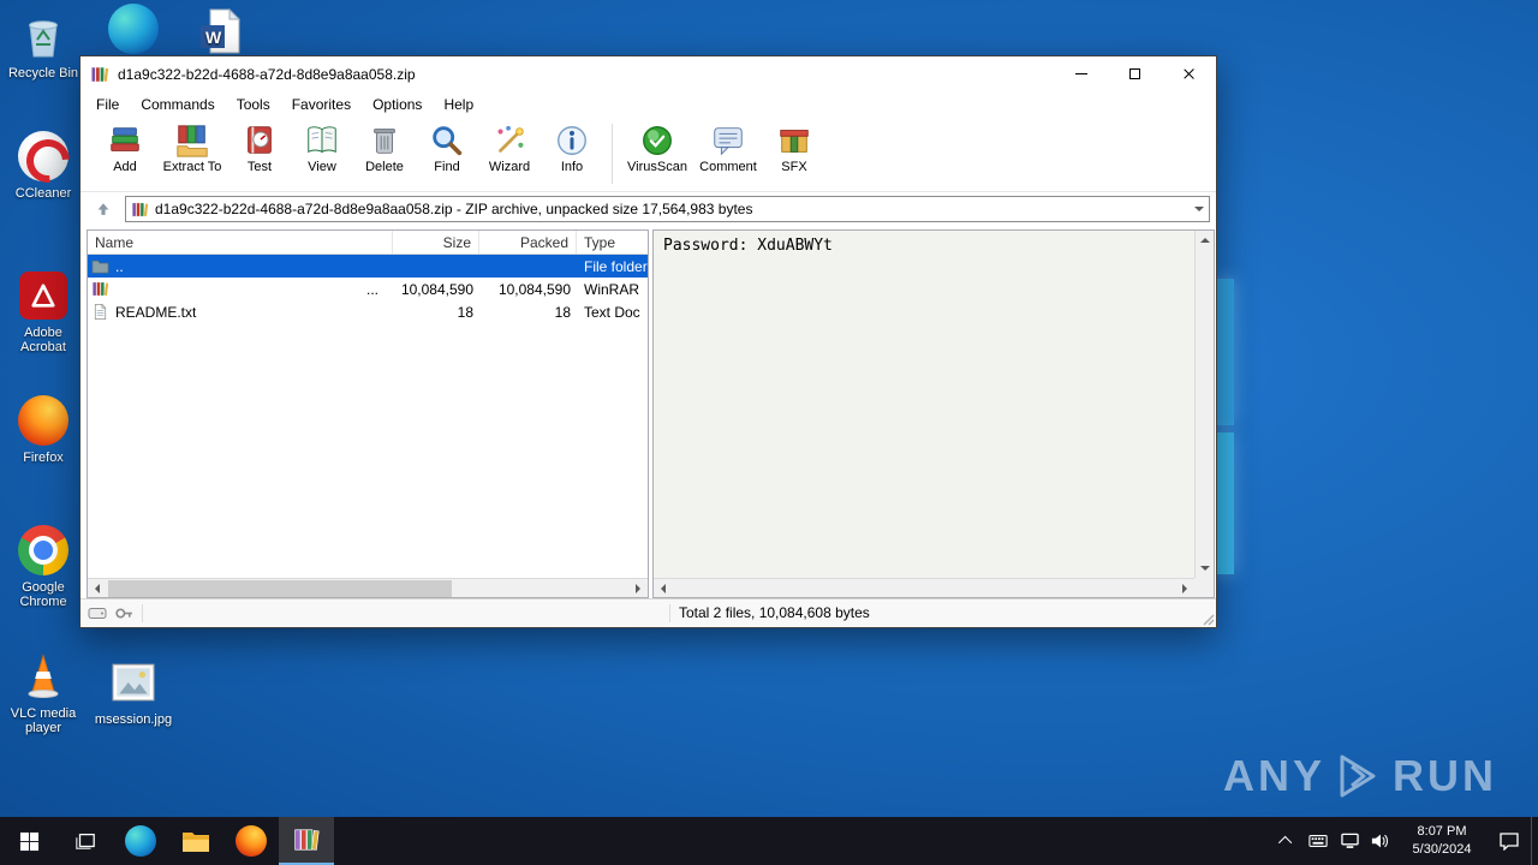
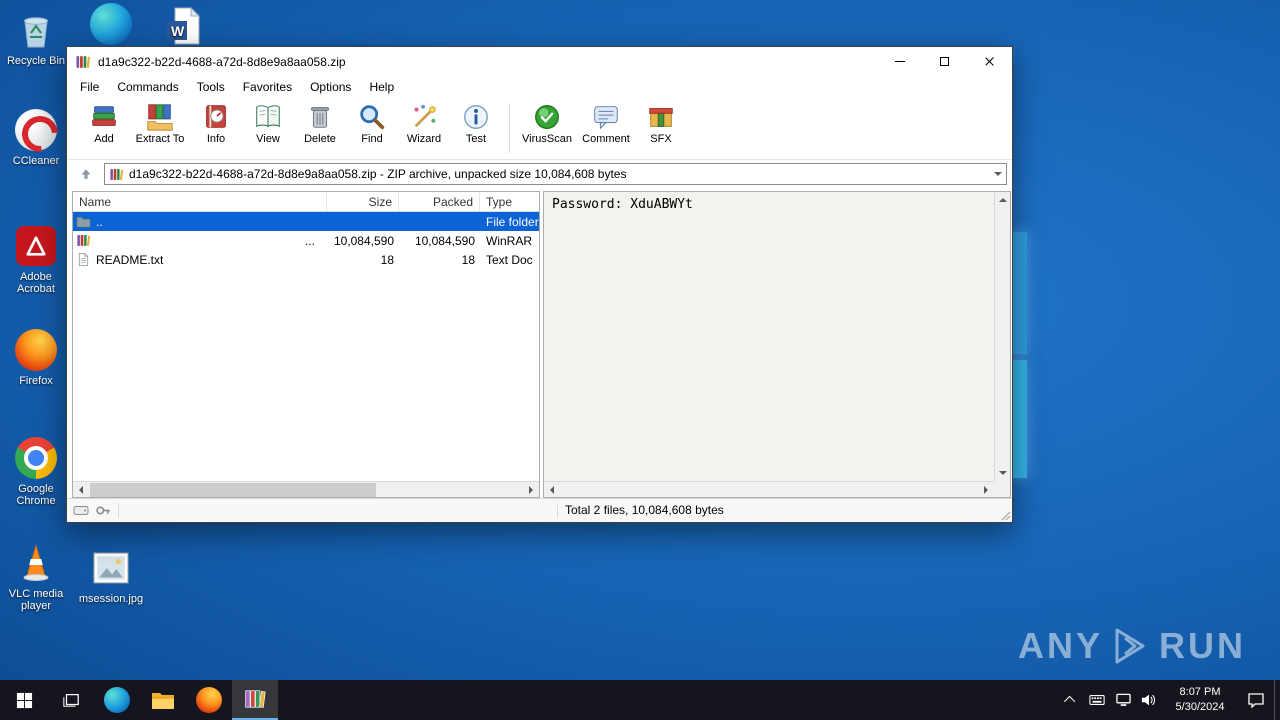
  Recycle Bin
  W
  CCleaner
  Adobe Acrobat
  Firefox
  Google Chrome
  VLC media player
  msession.jpg
  ANY
  RUN
  d1a9c322-b22d-4688-a72d-8d8e9a8aa058.zip
  File
  Commands
  Tools
  Favorites
  Options
  Help
  Add
  Extract To
- Test
+ Info
  View
  Delete
  Find
  Wizard
- Info
+ Test
  VirusScan
  Comment
  SFX
- d1a9c322-b22d-4688-a72d-8d8e9a8aa058.zip - ZIP archive, unpacked size 17,564,983 bytes
+ d1a9c322-b22d-4688-a72d-8d8e9a8aa058.zip - ZIP archive, unpacked size 10,084,608 bytes
  Name
  Size
  Packed
  Type
  ..
  File folder
  ...
  10,084,590
  10,084,590
  WinRAR
  README.txt
  18
  18
  Text Doc
  Password: XduABWYt
  Total 2 files, 10,084,608 bytes
  8:07 PM
  5/30/2024
